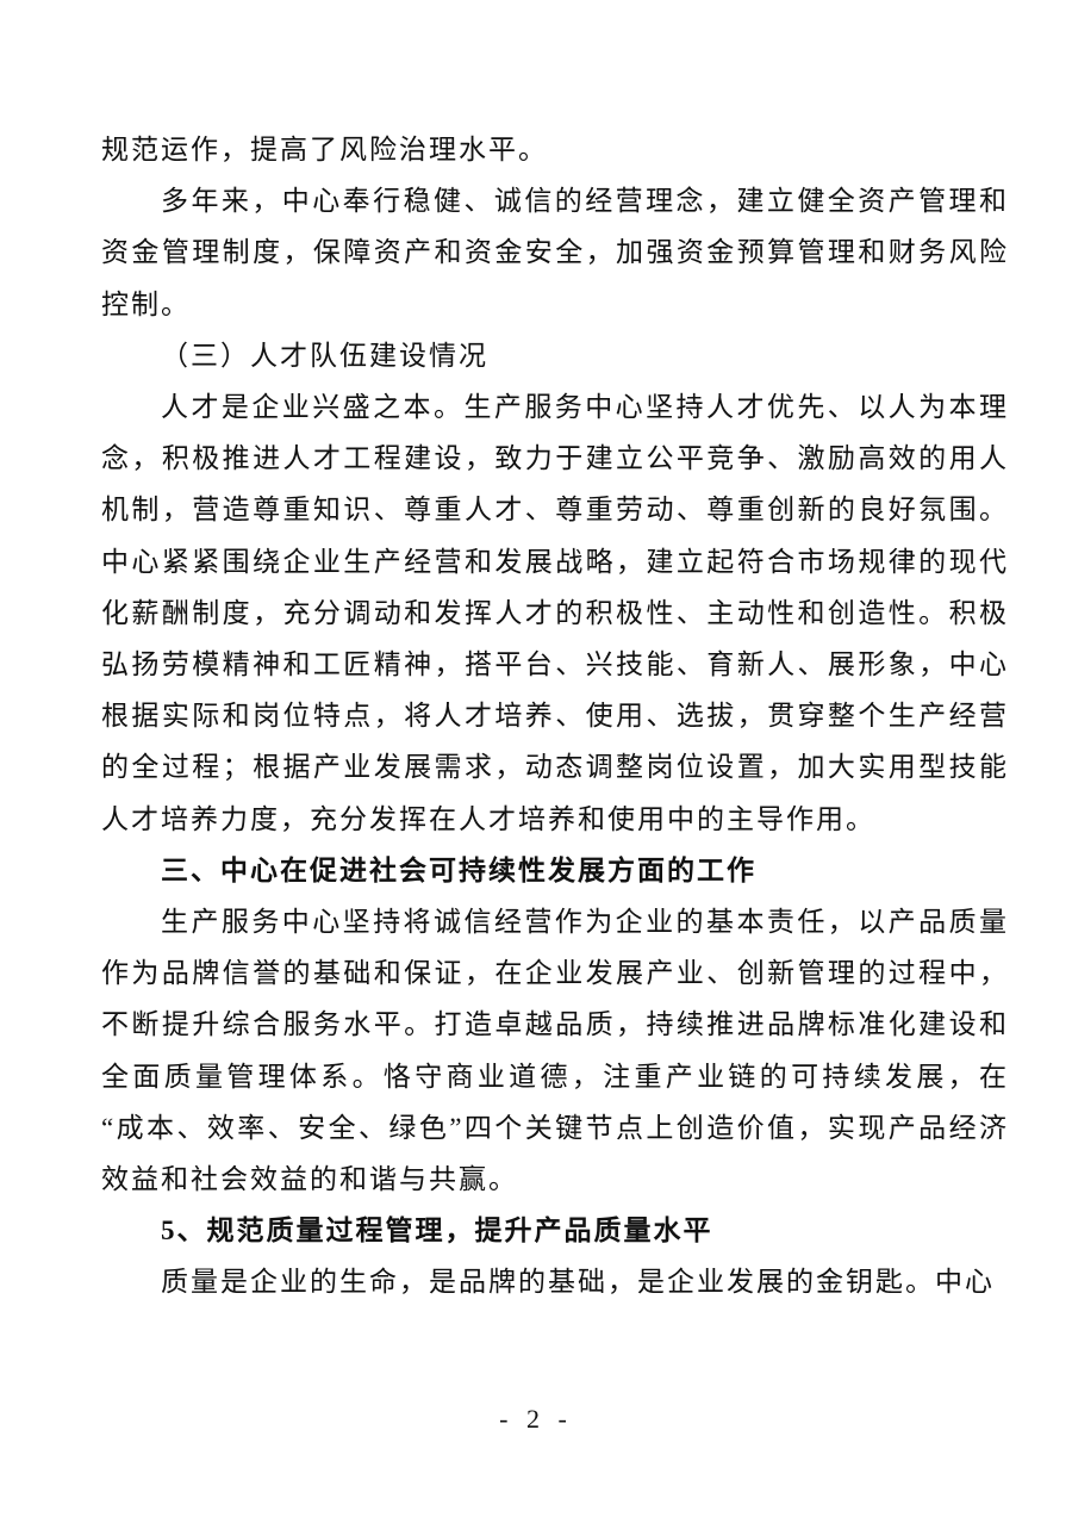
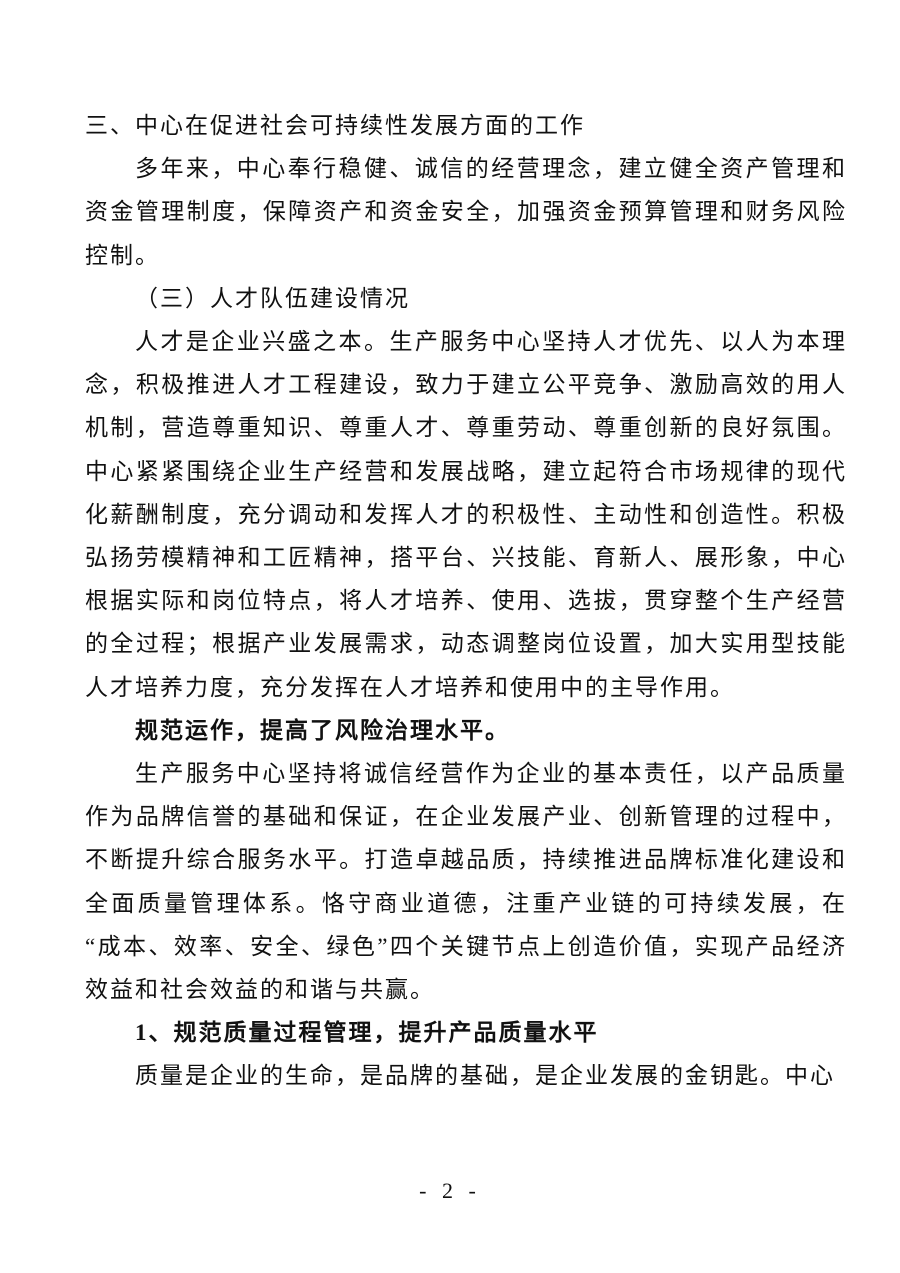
- 规范运作，提高了风险治理水平。
+ 三、中心在促进社会可持续性发展方面的工作
  多年来，中心奉行稳健、诚信的经营理念，建立健全资产管理和资金管理制度，保障资产和资金安全，加强资金预算管理和财务风险控制。
  （三）人才队伍建设情况
  人才是企业兴盛之本。生产服务中心坚持人才优先、以人为本理念，积极推进人才工程建设，致力于建立公平竞争、激励高效的用人机制，营造尊重知识、尊重人才、尊重劳动、尊重创新的良好氛围。中心紧紧围绕企业生产经营和发展战略，建立起符合市场规律的现代化薪酬制度，充分调动和发挥人才的积极性、主动性和创造性。积极弘扬劳模精神和工匠精神，搭平台、兴技能、育新人、展形象，中心根据实际和岗位特点，将人才培养、使用、选拔，贯穿整个生产经营的全过程；根据产业发展需求，动态调整岗位设置，加大实用型技能人才培养力度，充分发挥在人才培养和使用中的主导作用。
- 三、中心在促进社会可持续性发展方面的工作
+ 规范运作，提高了风险治理水平。
  生产服务中心坚持将诚信经营作为企业的基本责任，以产品质量作为品牌信誉的基础和保证，在企业发展产业、创新管理的过程中，不断提升综合服务水平。打造卓越品质，持续推进品牌标准化建设和全面质量管理体系。恪守商业道德，注重产业链的可持续发展，在“成本、效率、安全、绿色”四个关键节点上创造价值，实现产品经济效益和社会效益的和谐与共赢。
- 5、规范质量过程管理，提升产品质量水平
+ 1、规范质量过程管理，提升产品质量水平
  质量是企业的生命，是品牌的基础，是企业发展的金钥匙。中心
  - 2 -
